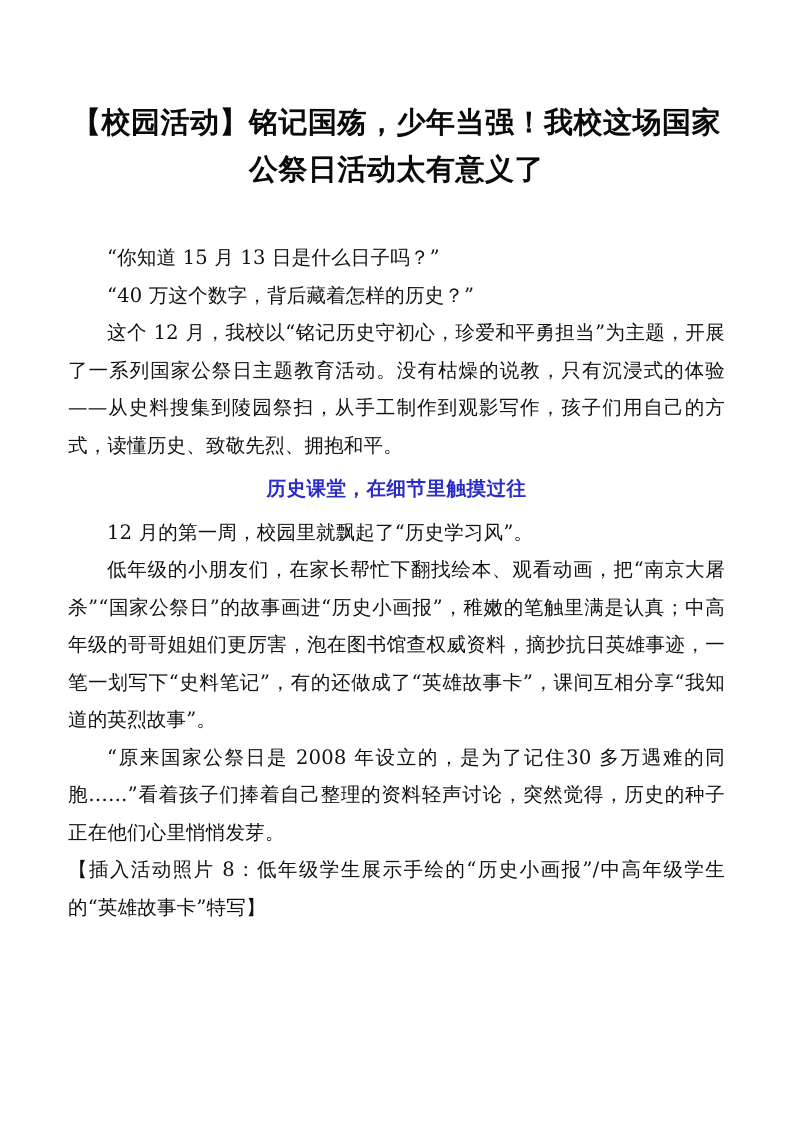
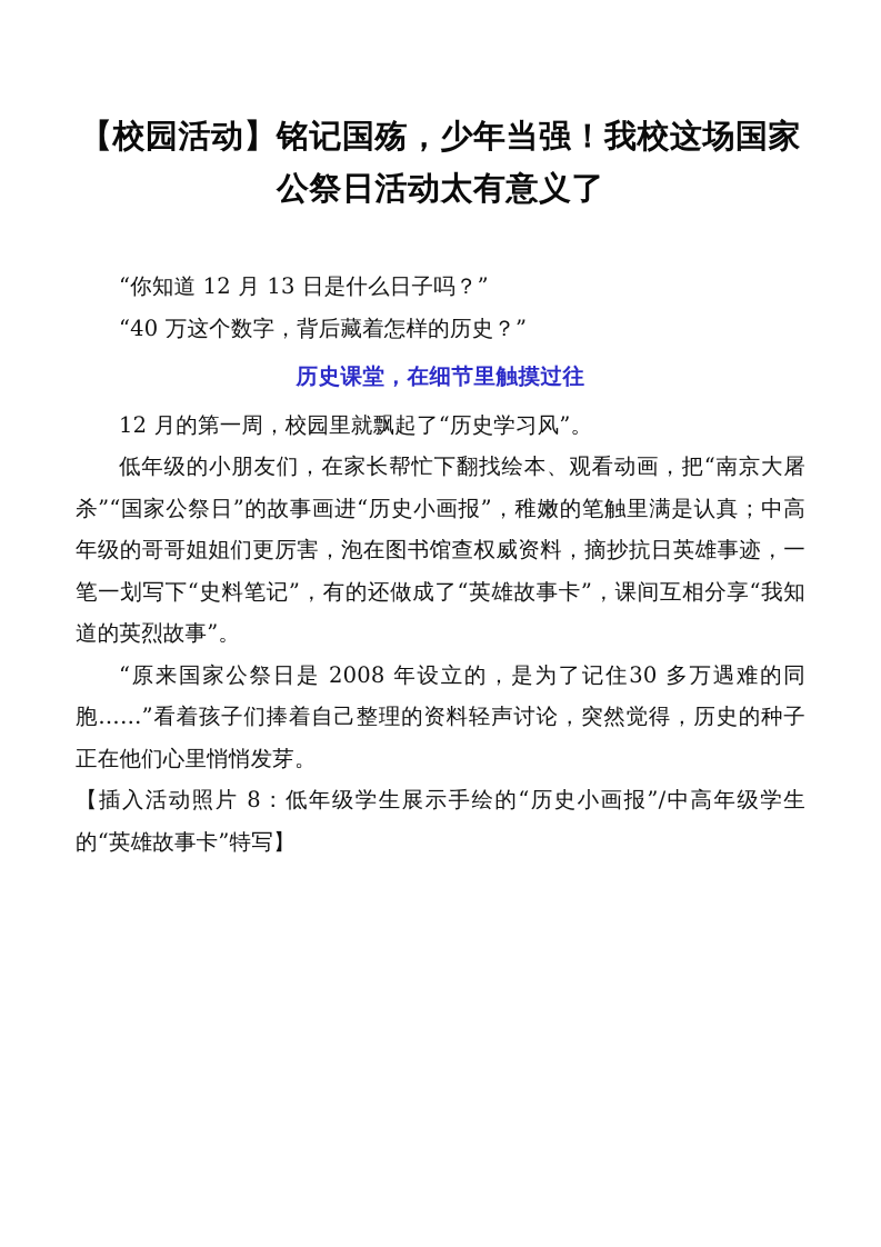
  【校园活动】铭记国殇，少年当强！我校这场国家公祭日活动太有意义了
- “你知道 15 月 13 日是什么日子吗？”
+ “你知道 12 月 13 日是什么日子吗？”
  “40 万这个数字，背后藏着怎样的历史？”
- 这个 12 月，我校以“铭记历史守初心，珍爱和平勇担当”为主题，开展了一系列国家公祭日主题教育活动。没有枯燥的说教，只有沉浸式的体验——从史料搜集到陵园祭扫，从手工制作到观影写作，孩子们用自己的方式，读懂历史、致敬先烈、拥抱和平。
  历史课堂，在细节里触摸过往
  12 月的第一周，校园里就飘起了“历史学习风”。
  低年级的小朋友们，在家长帮忙下翻找绘本、观看动画，把“南京大屠杀”“国家公祭日”的故事画进“历史小画报”，稚嫩的笔触里满是认真；中高年级的哥哥姐姐们更厉害，泡在图书馆查权威资料，摘抄抗日英雄事迹，一笔一划写下“史料笔记”，有的还做成了“英雄故事卡”，课间互相分享“我知道的英烈故事”。
  “原来国家公祭日是 2008 年设立的，是为了记住30 多万遇难的同胞……”看着孩子们捧着自己整理的资料轻声讨论，突然觉得，历史的种子正在他们心里悄悄发芽。
  【插入活动照片 8：低年级学生展示手绘的“历史小画报”/中高年级学生的“英雄故事卡”特写】
